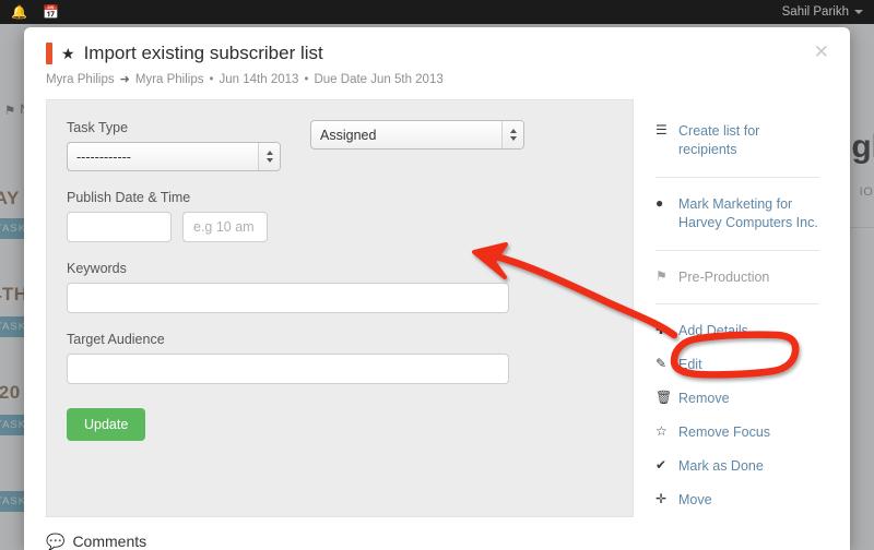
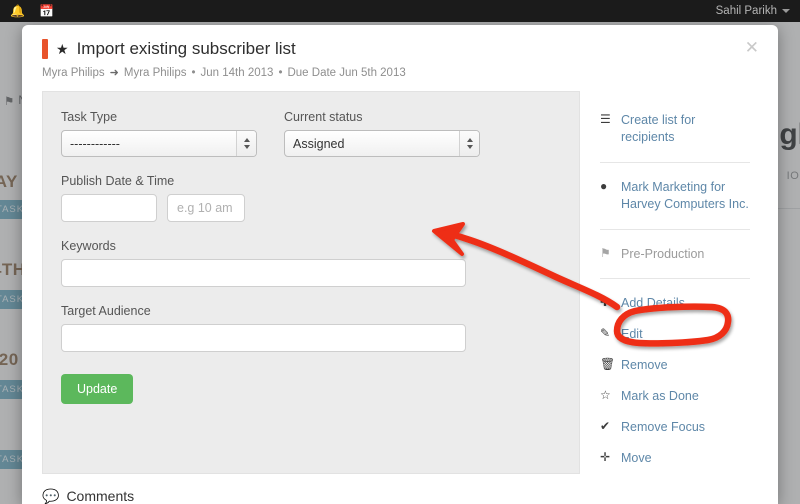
  ⚑
  ASK
  ASK
  ASK
  ASK
  🔔
  📅
  Sahil Parikh
  ★
  Import existing subscriber list
  Myra Philips
  ➜
  Myra Philips
  •
  Jun 14th 2013
  •
  Due Date Jun 5th 2013
  ✕
  Task Type
  ------------
+ Current status
  Assigned
  Publish Date & Time
  e.g 10 am
  Keywords
  Target Audience
  Update
  ☰
  Create list for recipients
  ●
  Mark Marketing for Harvey Computers Inc.
  ⚑
  Pre-Production
  Add Details
  ✎
  Edit
  🗑
  Remove
  ☆
- Remove Focus
+ Mark as Done
  ✔
- Mark as Done
+ Remove Focus
  ✛
  Move
  💬
  Comments
